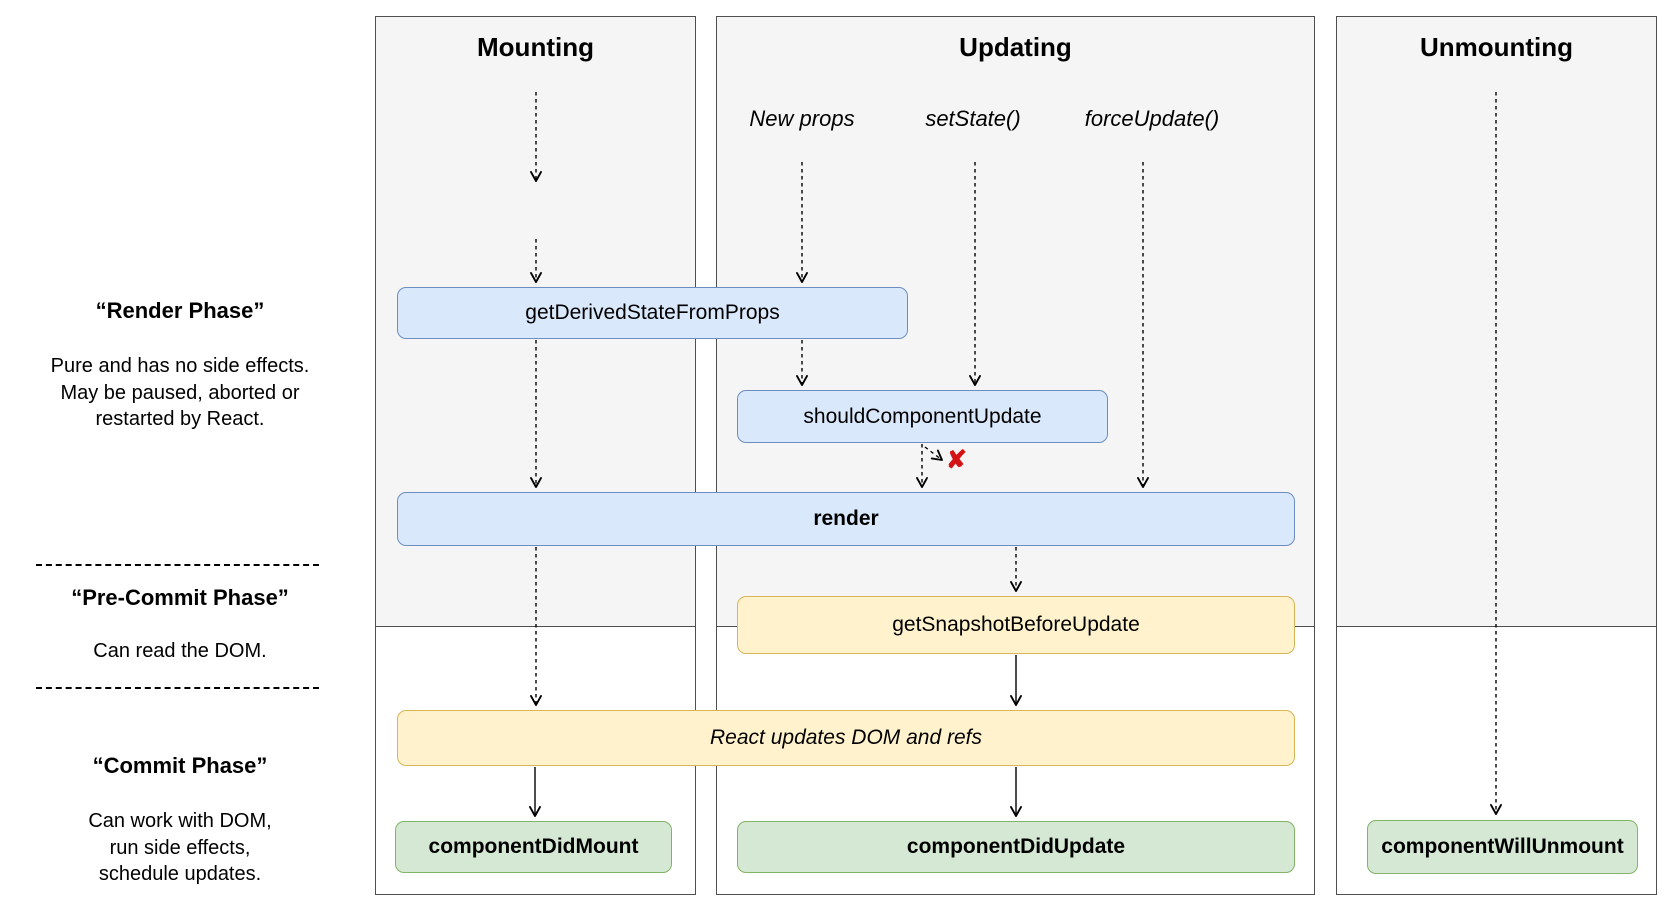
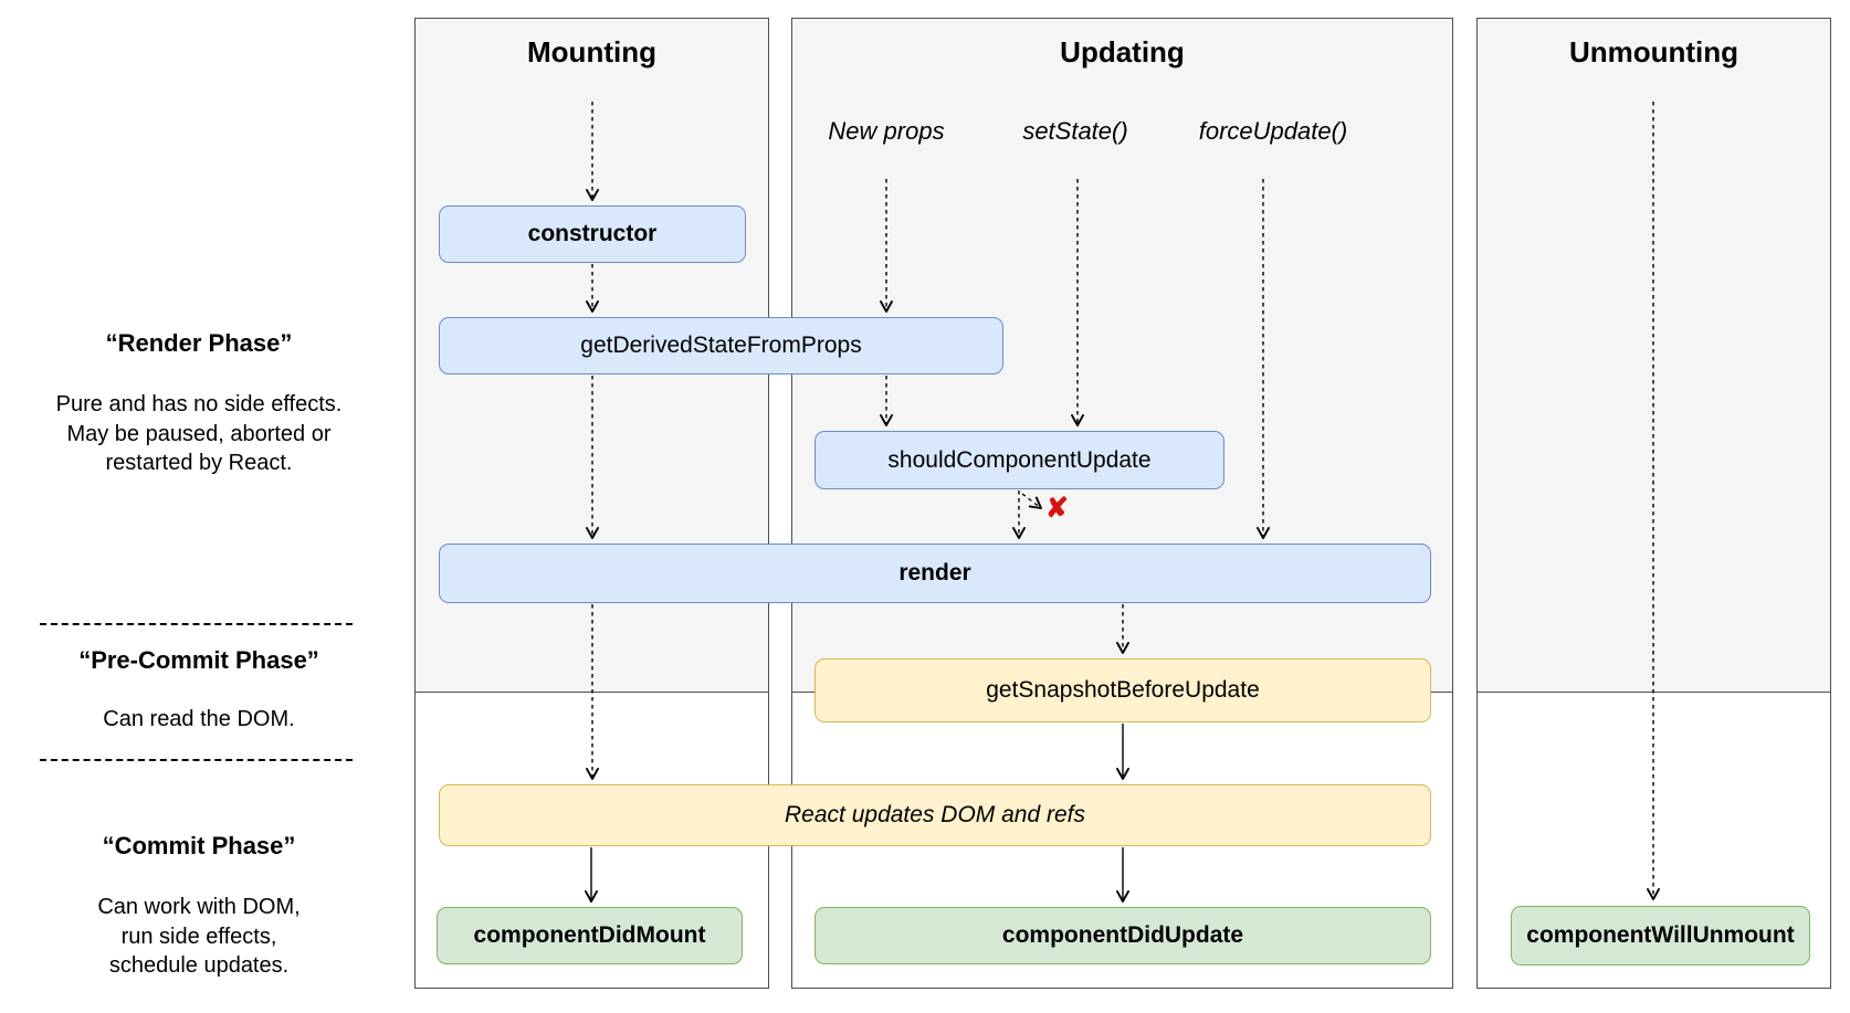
  “Render Phase”
  Pure and has no side effects.
  May be paused, aborted or
  restarted by React.
  “Pre-Commit Phase”
  Can read the DOM.
  “Commit Phase”
  Can work with DOM,
  run side effects,
  schedule updates.
  Mounting
  Updating
  Unmounting
  New props
  setState()
  forceUpdate()
  ✘
+ constructor
  getDerivedStateFromProps
  shouldComponentUpdate
  render
  getSnapshotBeforeUpdate
  React updates DOM and refs
  componentDidMount
  componentDidUpdate
  componentWillUnmount
